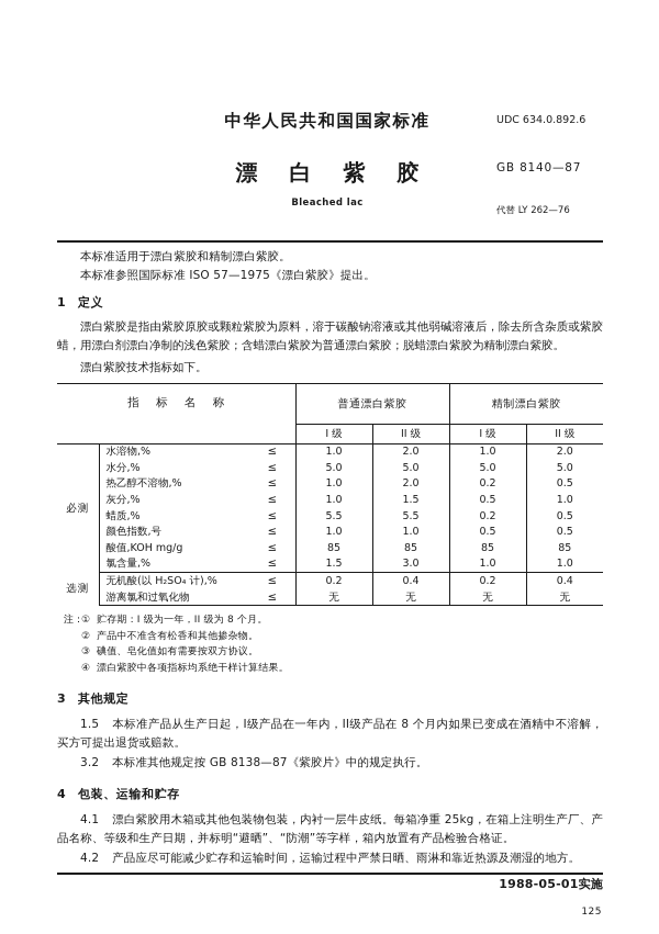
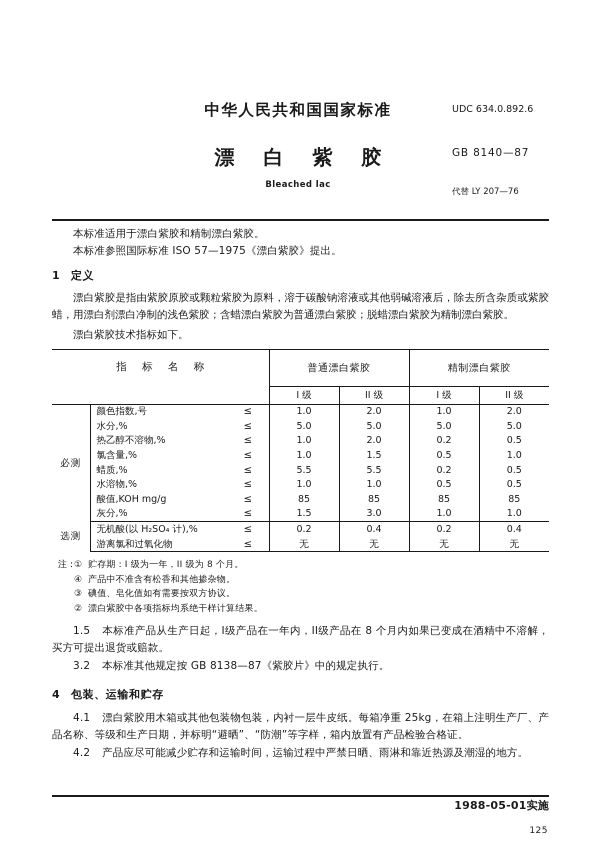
  中华人民共和国国家标准
  漂 白 紫 胶
  Bleached lac
  UDC 634.0.892.6
  GB 8140—87
- 代替 LY 262—76
+ 代替 LY 207—76
  本标准适用于漂白紫胶和精制漂白紫胶。
  本标准参照国际标准 ISO 57—1975《漂白紫胶》提出。
  1 定义
  漂白紫胶是指由紫胶原胶或颗粒紫胶为原料，溶于碳酸钠溶液或其他弱碱溶液后，除去所含杂质或紫胶蜡，用漂白剂漂白净制的浅色紫胶；含蜡漂白紫胶为普通漂白紫胶；脱蜡漂白紫胶为精制漂白紫胶。
  漂白紫胶技术指标如下。
  指 标 名 称	普通漂白紫胶	精制漂白紫胶
  	I 级	II 级	I 级	II 级
- 必测	水溶物,%	≤	1.0	2.0	1.0	2.0
+ 必测	颜色指数,号	≤	1.0	2.0	1.0	2.0
  水分,%	≤	5.0	5.0	5.0	5.0
  热乙醇不溶物,%	≤	1.0	2.0	0.2	0.5
- 灰分,%	≤	1.0	1.5	0.5	1.0
+ 氯含量,%	≤	1.0	1.5	0.5	1.0
  蜡质,%	≤	5.5	5.5	0.2	0.5
- 颜色指数,号	≤	1.0	1.0	0.5	0.5
+ 水溶物,%	≤	1.0	1.0	0.5	0.5
  酸值,KOH mg/g	≤	85	85	85	85
- 氯含量,%	≤	1.5	3.0	1.0	1.0
+ 灰分,%	≤	1.5	3.0	1.0	1.0
  选测	无机酸(以 H₂SO₄ 计),%	≤	0.2	0.4	0.2	0.4
  游离氯和过氧化物	≤	无	无	无	无
  注：① 贮存期：I 级为一年，II 级为 8 个月。
- ② 产品中不准含有松香和其他掺杂物。
+ ④ 产品中不准含有松香和其他掺杂物。
  ③ 碘值、皂化值如有需要按双方协议。
- ④ 漂白紫胶中各项指标均系绝干样计算结果。
+ ② 漂白紫胶中各项指标均系绝干样计算结果。
- 3 其他规定
  1.5 本标准产品从生产日起，I级产品在一年内，II级产品在 8 个月内如果已变成在酒精中不溶解，买方可提出退货或赔款。
  3.2 本标准其他规定按 GB 8138—87《紫胶片》中的规定执行。
  4 包装、运输和贮存
  4.1 漂白紫胶用木箱或其他包装物包装，内衬一层牛皮纸。每箱净重 25kg，在箱上注明生产厂、产品名称、等级和生产日期，并标明“避晒”、“防潮”等字样，箱内放置有产品检验合格证。
  4.2 产品应尽可能减少贮存和运输时间，运输过程中严禁日晒、雨淋和靠近热源及潮湿的地方。
  1988-05-01实施
  125
